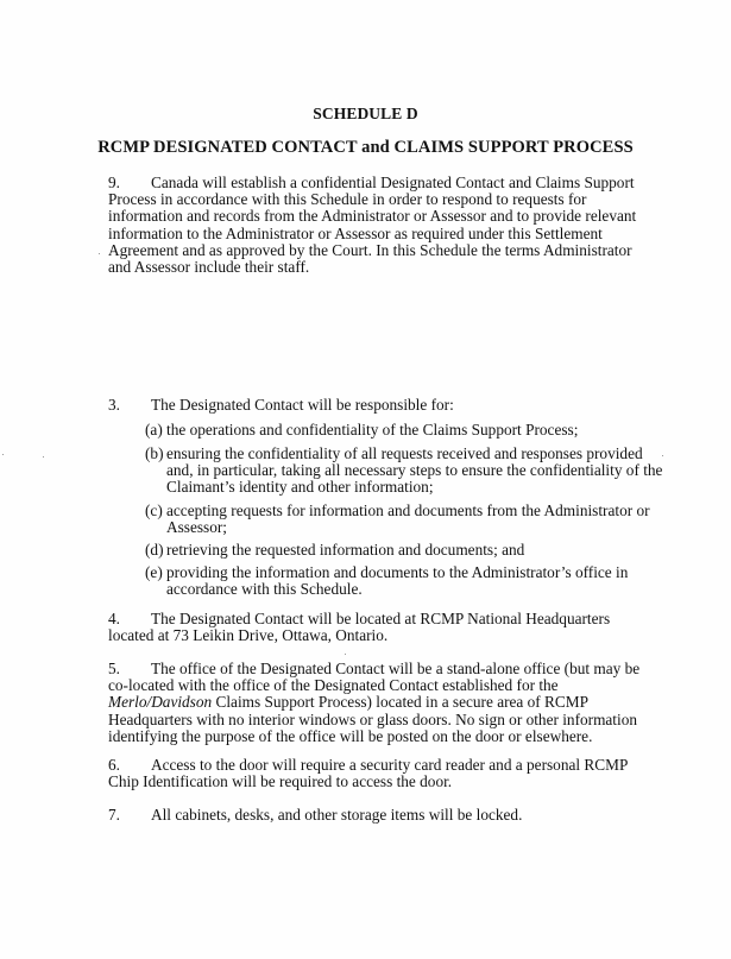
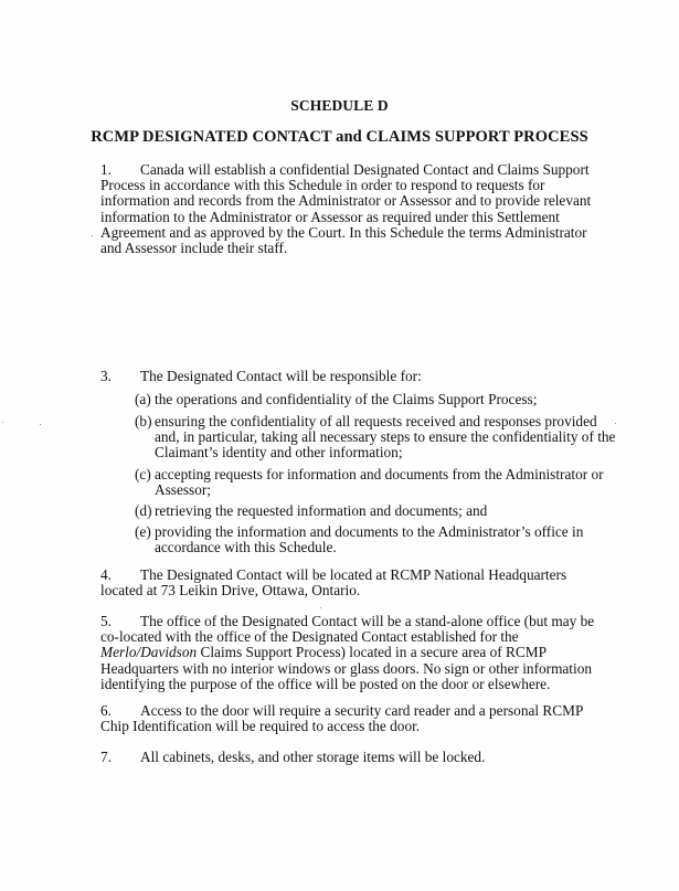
  SCHEDULE D
  RCMP DESIGNATED CONTACT and CLAIMS SUPPORT PROCESS
- 9. Canada will establish a confidential Designated Contact and Claims Support Process in accordance with this Schedule in order to respond to requests for information and records from the Administrator or Assessor and to provide relevant information to the Administrator or Assessor as required under this Settlement Agreement and as approved by the Court. In this Schedule the terms Administrator and Assessor include their staff.
+ 1. Canada will establish a confidential Designated Contact and Claims Support Process in accordance with this Schedule in order to respond to requests for information and records from the Administrator or Assessor and to provide relevant information to the Administrator or Assessor as required under this Settlement Agreement and as approved by the Court. In this Schedule the terms Administrator and Assessor include their staff.
  3. The Designated Contact will be responsible for:
  (a) the operations and confidentiality of the Claims Support Process;
  (b) ensuring the confidentiality of all requests received and responses provided and, in particular, taking all necessary steps to ensure the confidentiality of the Claimant’s identity and other information;
  (c) accepting requests for information and documents from the Administrator or Assessor;
  (d) retrieving the requested information and documents; and
  (e) providing the information and documents to the Administrator’s office in accordance with this Schedule.
  4. The Designated Contact will be located at RCMP National Headquarters located at 73 Leikin Drive, Ottawa, Ontario.
  5. The office of the Designated Contact will be a stand-alone office (but may be co-located with the office of the Designated Contact established for the Merlo/Davidson Claims Support Process) located in a secure area of RCMP Headquarters with no interior windows or glass doors. No sign or other information identifying the purpose of the office will be posted on the door or elsewhere.
  6. Access to the door will require a security card reader and a personal RCMP Chip Identification will be required to access the door.
  7. All cabinets, desks, and other storage items will be locked.
